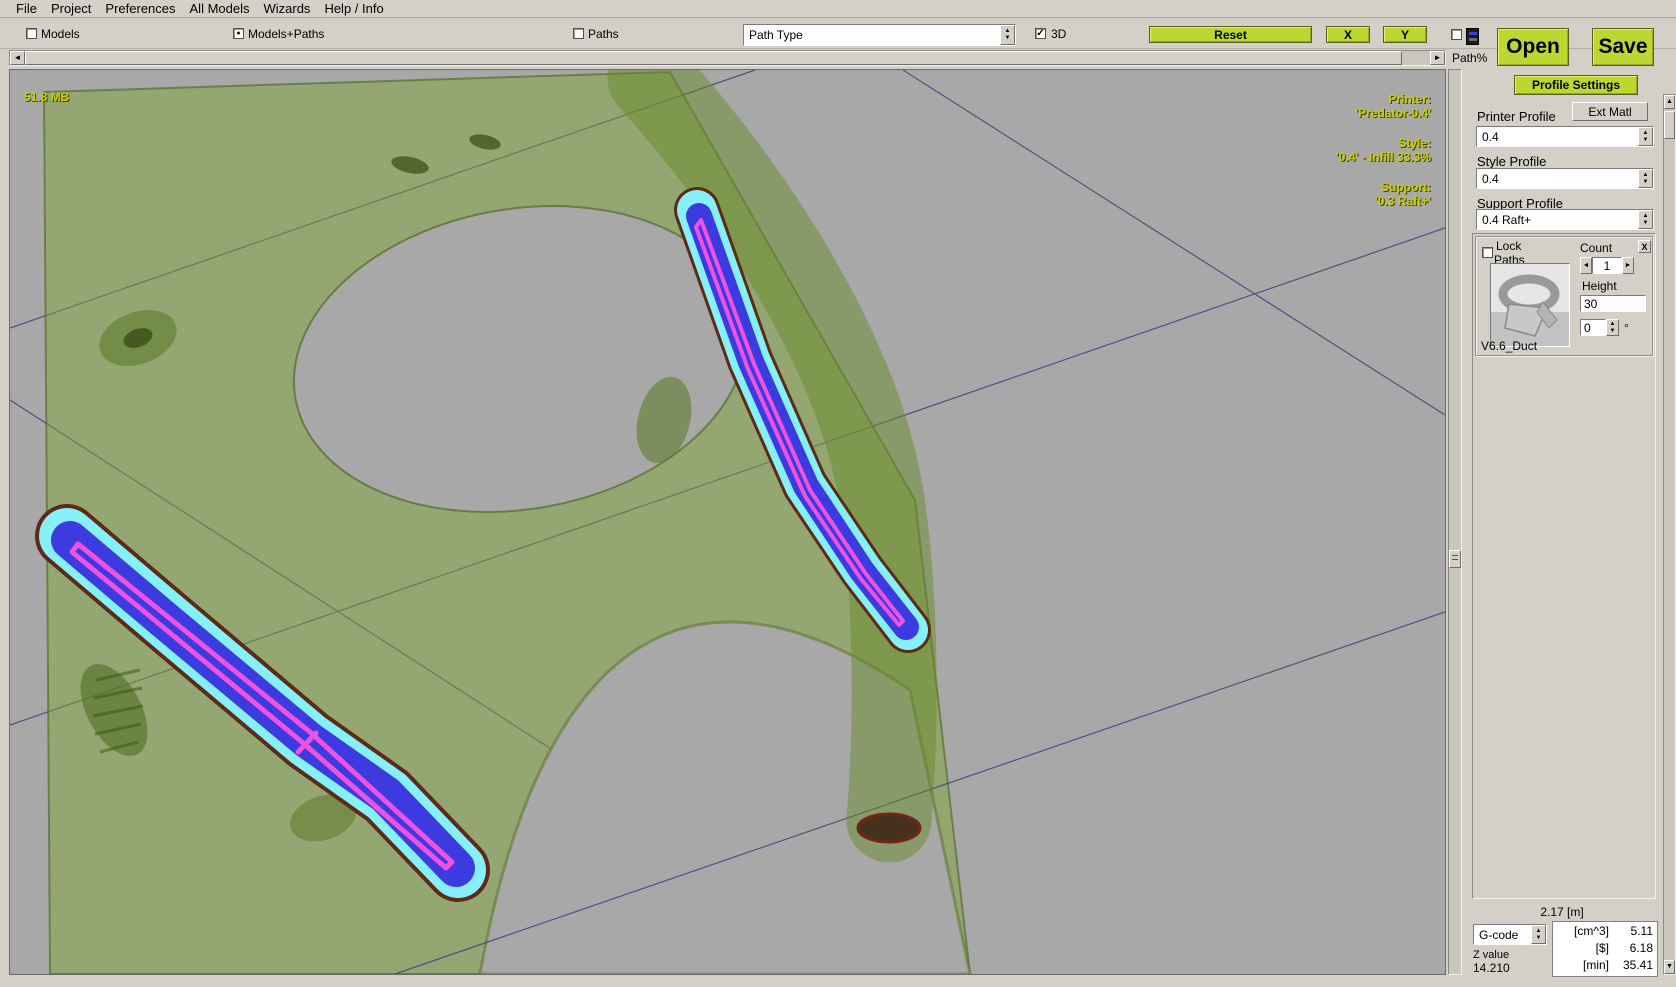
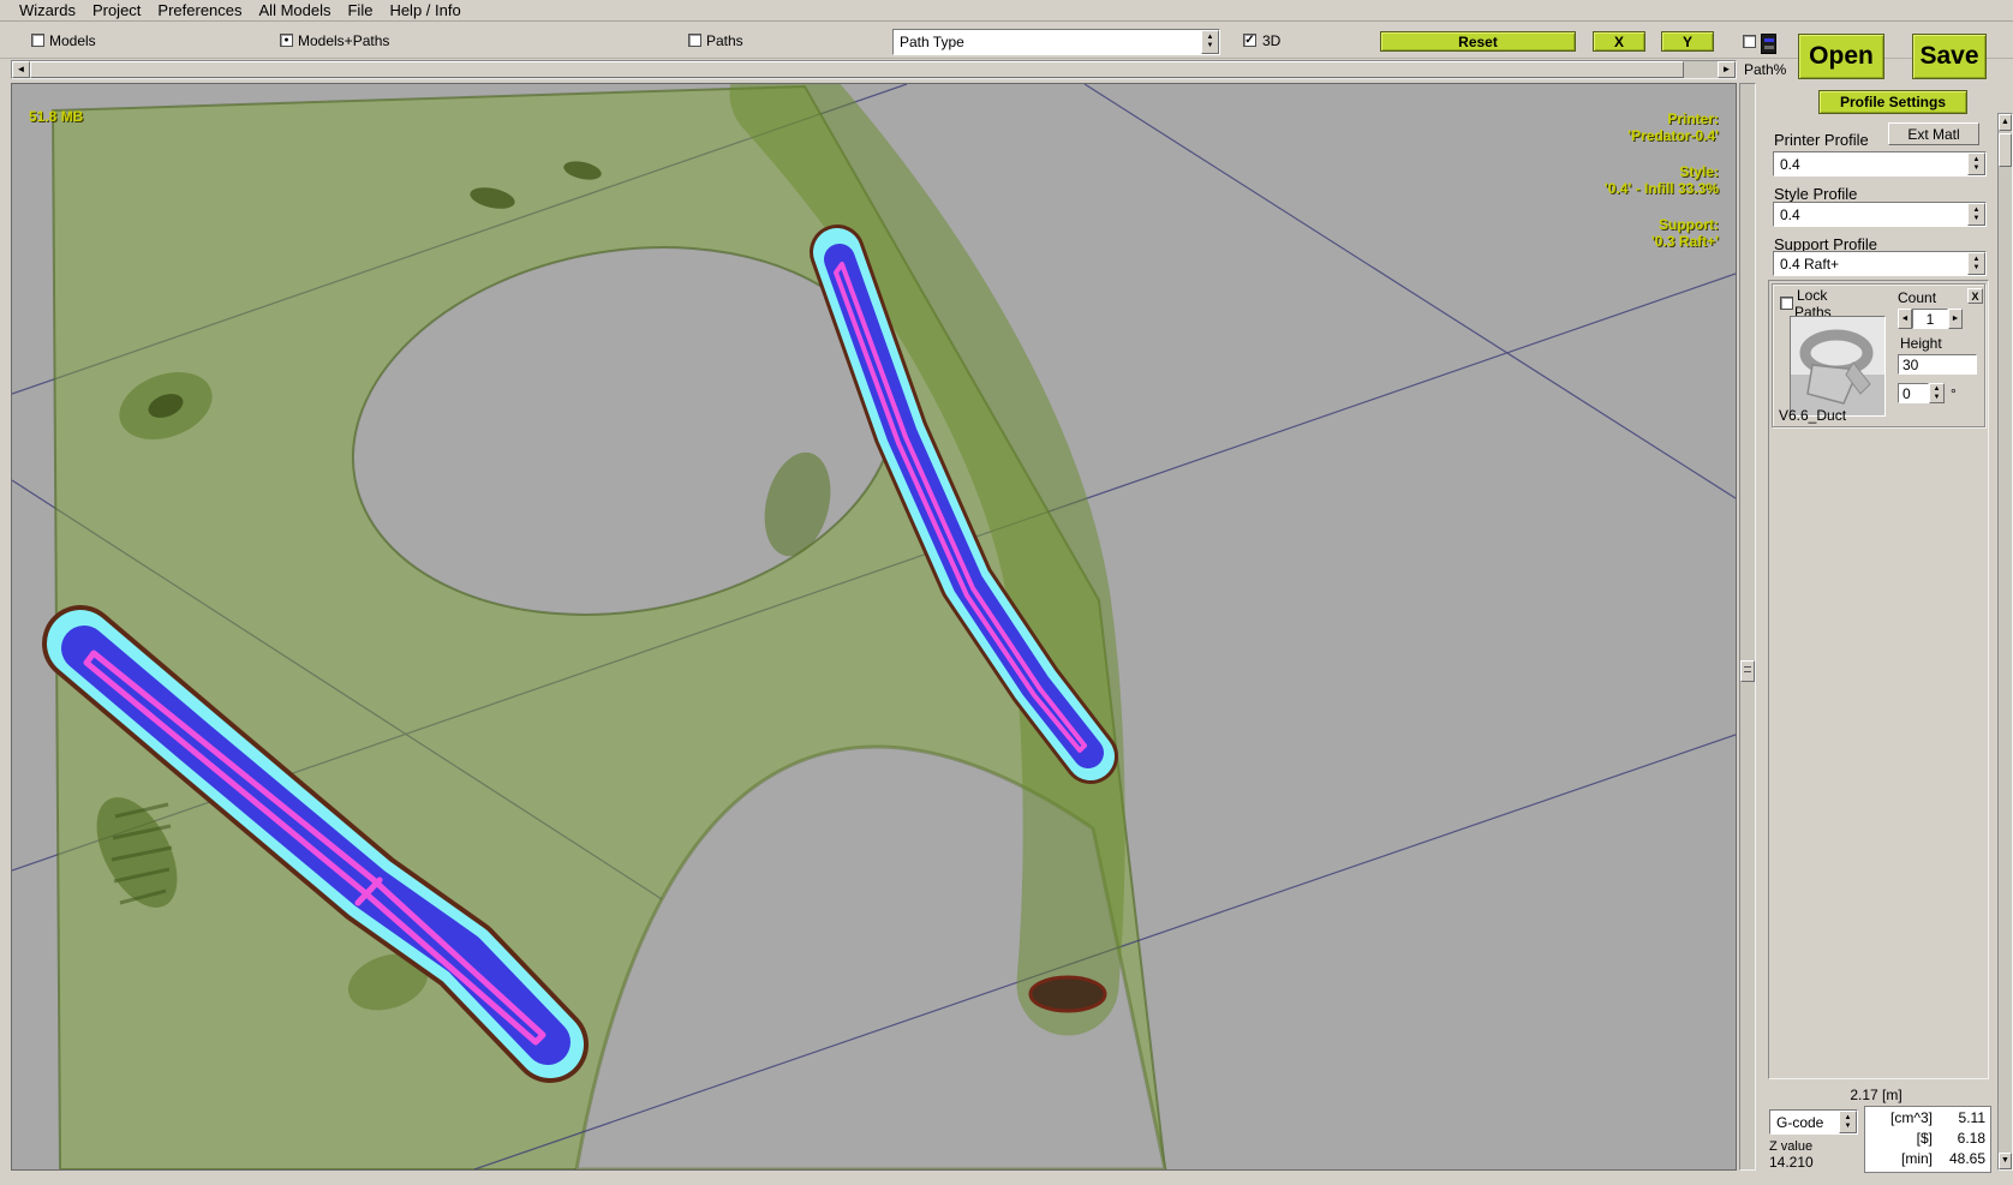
- File
+ Wizards
  Project
  Preferences
  All Models
- Wizards
+ File
  Help / Info
  Models
  Models+Paths
  Paths
  Path Type
  ✓
  3D
  Reset
  X
  Y
  Open
  Save
  ◄
  ►
  Path%
  51.8 MB
  Printer:
  'Predator-0.4'
  Style:
  '0.4' - Infill 33.3%
  Support:
  '0.3 Raft+'
  Profile Settings
  Ext Matl
  Printer Profile
  0.4
  Style Profile
  0.4
  Support Profile
  0.4 Raft+
  Lock
  Paths
  Count
  X
  1
  Height
  30
  0
  °
  V6.6_Duct
  2.17 [m]
  G-code
  Z value
  14.210
  [cm^3]
  5.11
  [$]
  6.18
  [min]
- 35.41
+ 48.65
